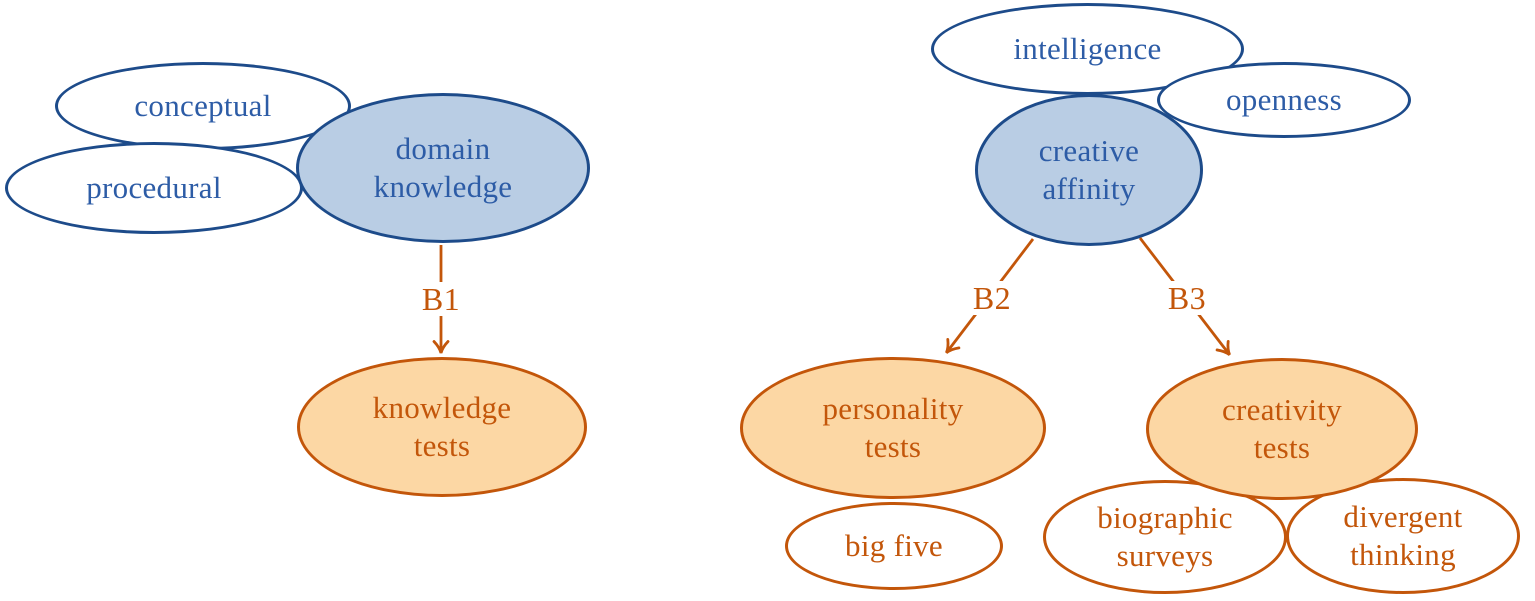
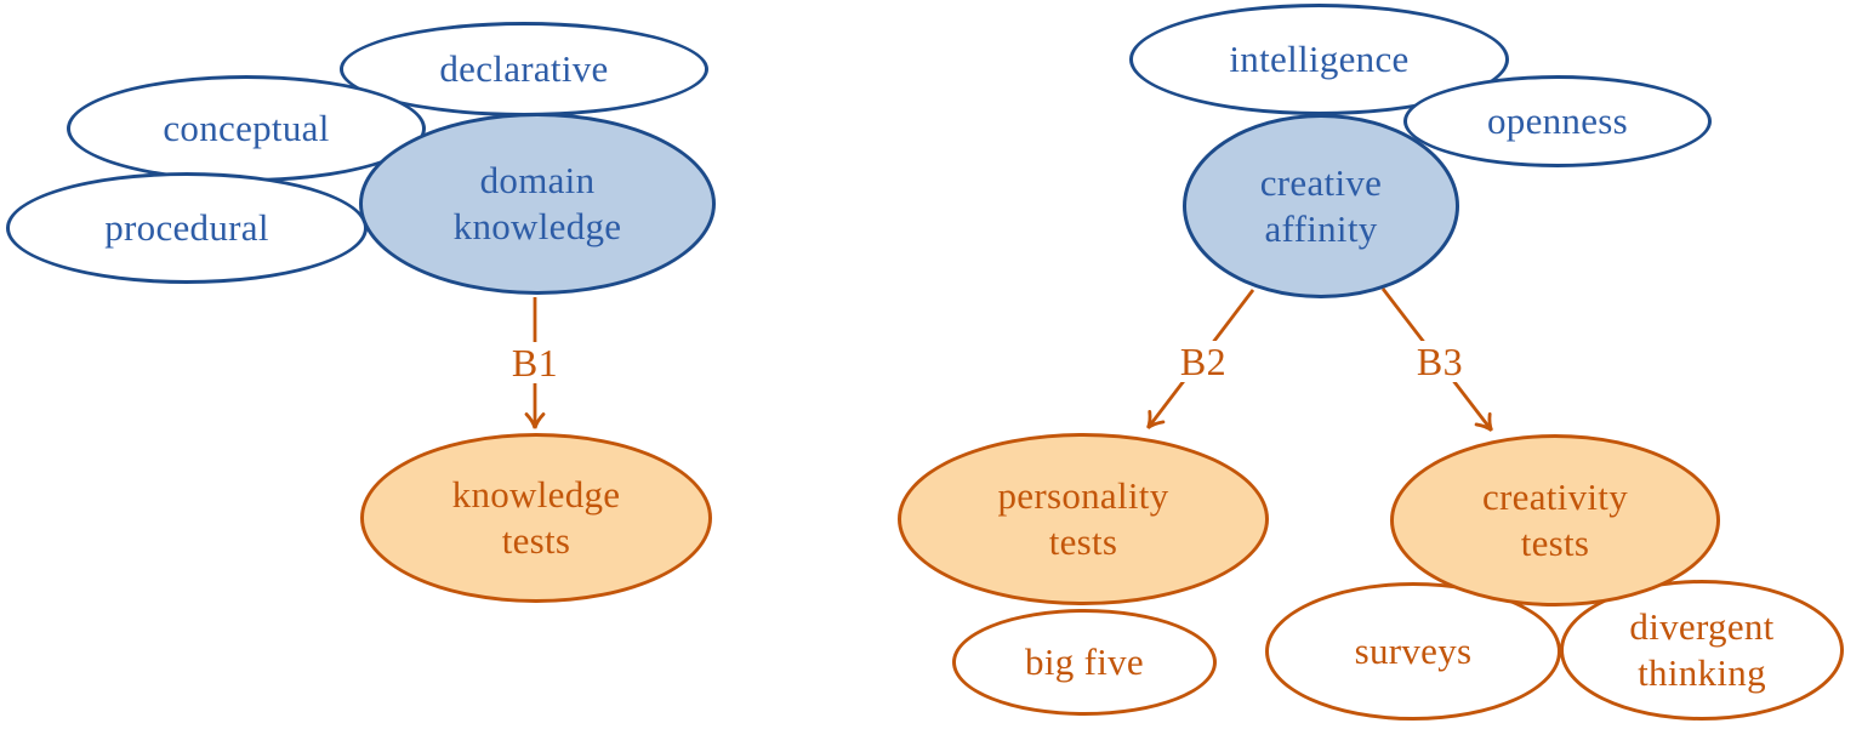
+ declarative
  conceptual
  procedural
  domain
  knowledge
  intelligence
  openness
  creative
  affinity
  big five
- biographic
  surveys
  divergent
  thinking
  knowledge
  tests
  personality
  tests
  creativity
  tests
  B1
  B2
  B3
